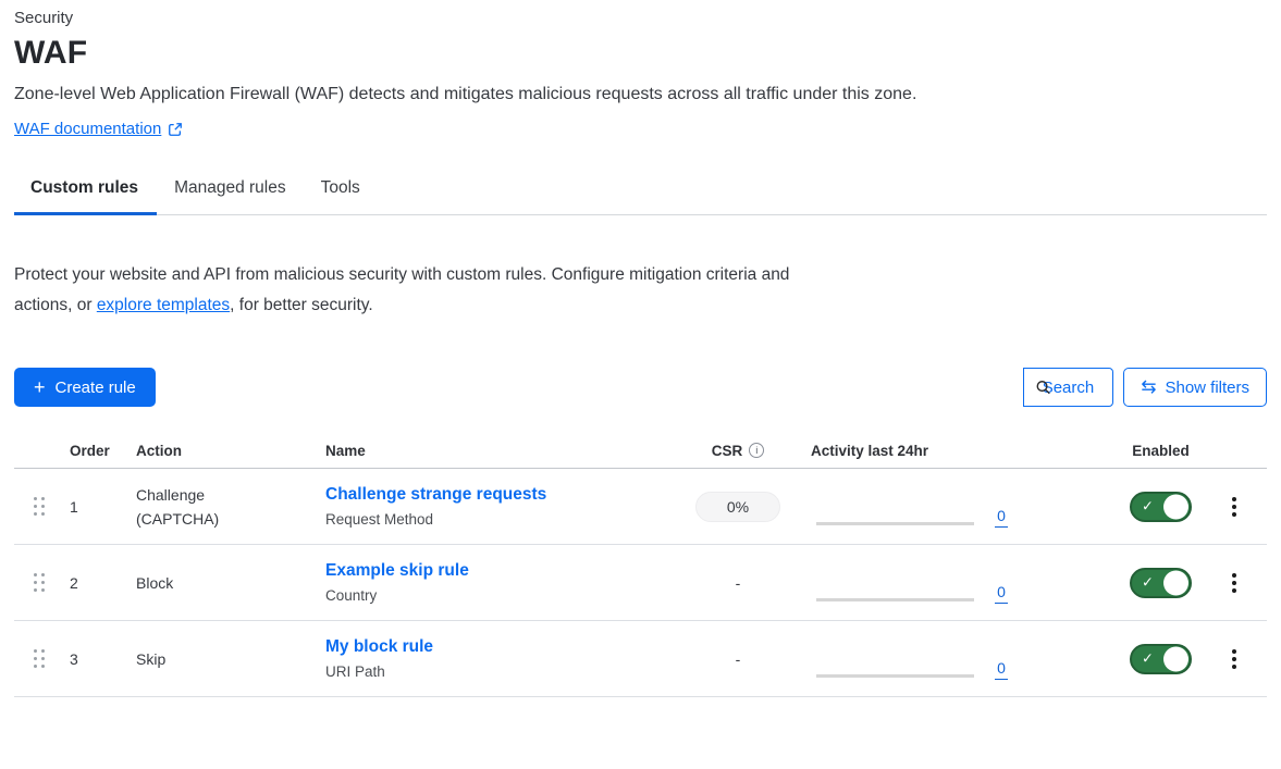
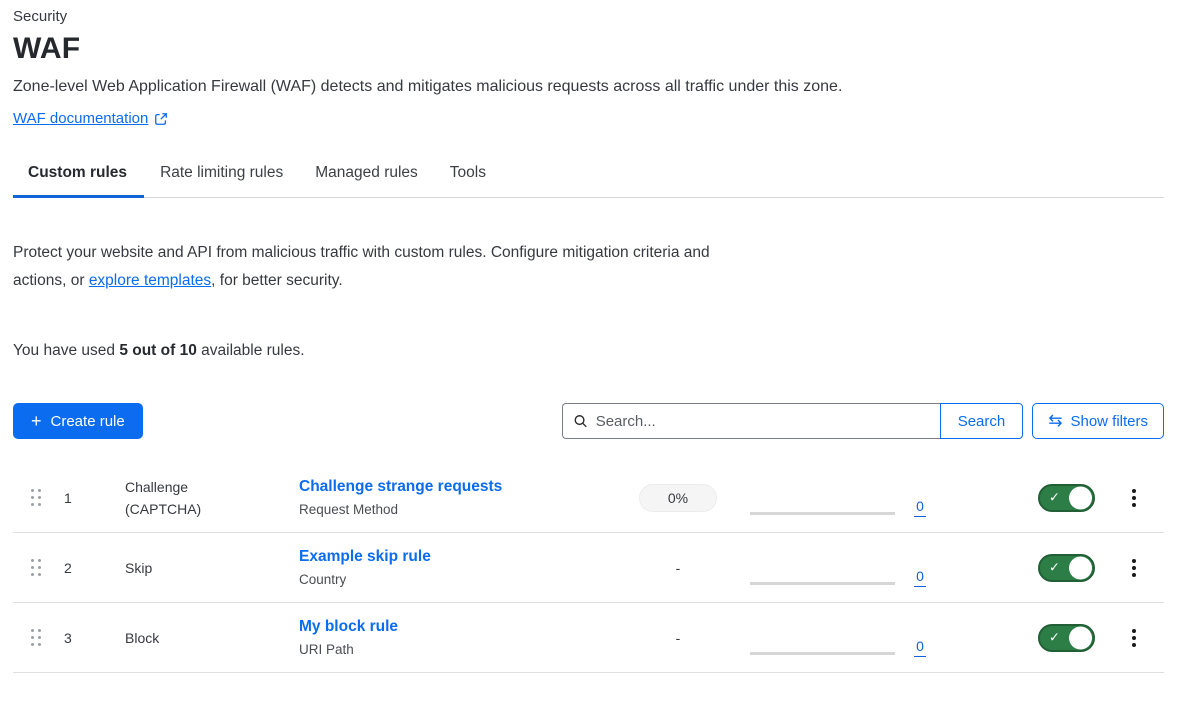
  Security
  WAF
  Zone-level Web Application Firewall (WAF) detects and mitigates malicious requests across all traffic under this zone.
  WAF documentation
  Custom rules
+ Rate limiting rules
  Managed rules
  Tools
- Protect your website and API from malicious security with custom rules. Configure mitigation criteria and actions, or explore templates, for better security.
+ Protect your website and API from malicious traffic with custom rules. Configure mitigation criteria and actions, or explore templates, for better security.
+ You have used 5 out of 10 available rules.
  +
  Create rule
+ Search...
  Search
  ⇆
  Show filters
- Order
- Action
- Name
- CSR
- i
- Activity last 24hr
- Enabled
  1
  Challenge (CAPTCHA)
  Challenge strange requests
  Request Method
  0%
  0
  ✓
  2
- Block
+ Skip
  Example skip rule
  Country
  -
  0
  ✓
  3
- Skip
+ Block
  My block rule
  URI Path
  -
  0
  ✓
